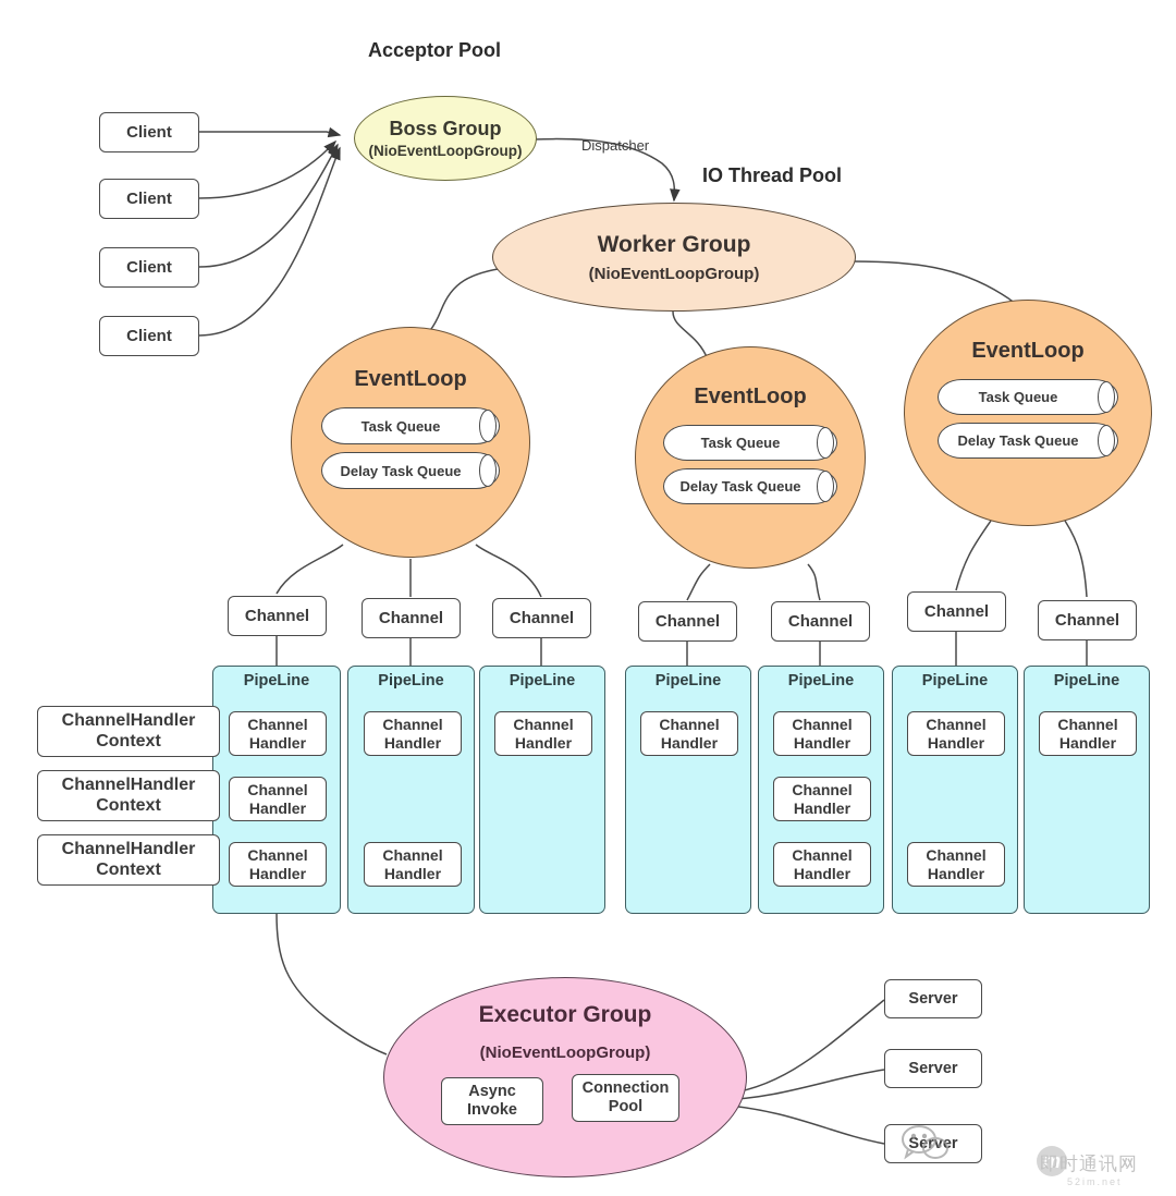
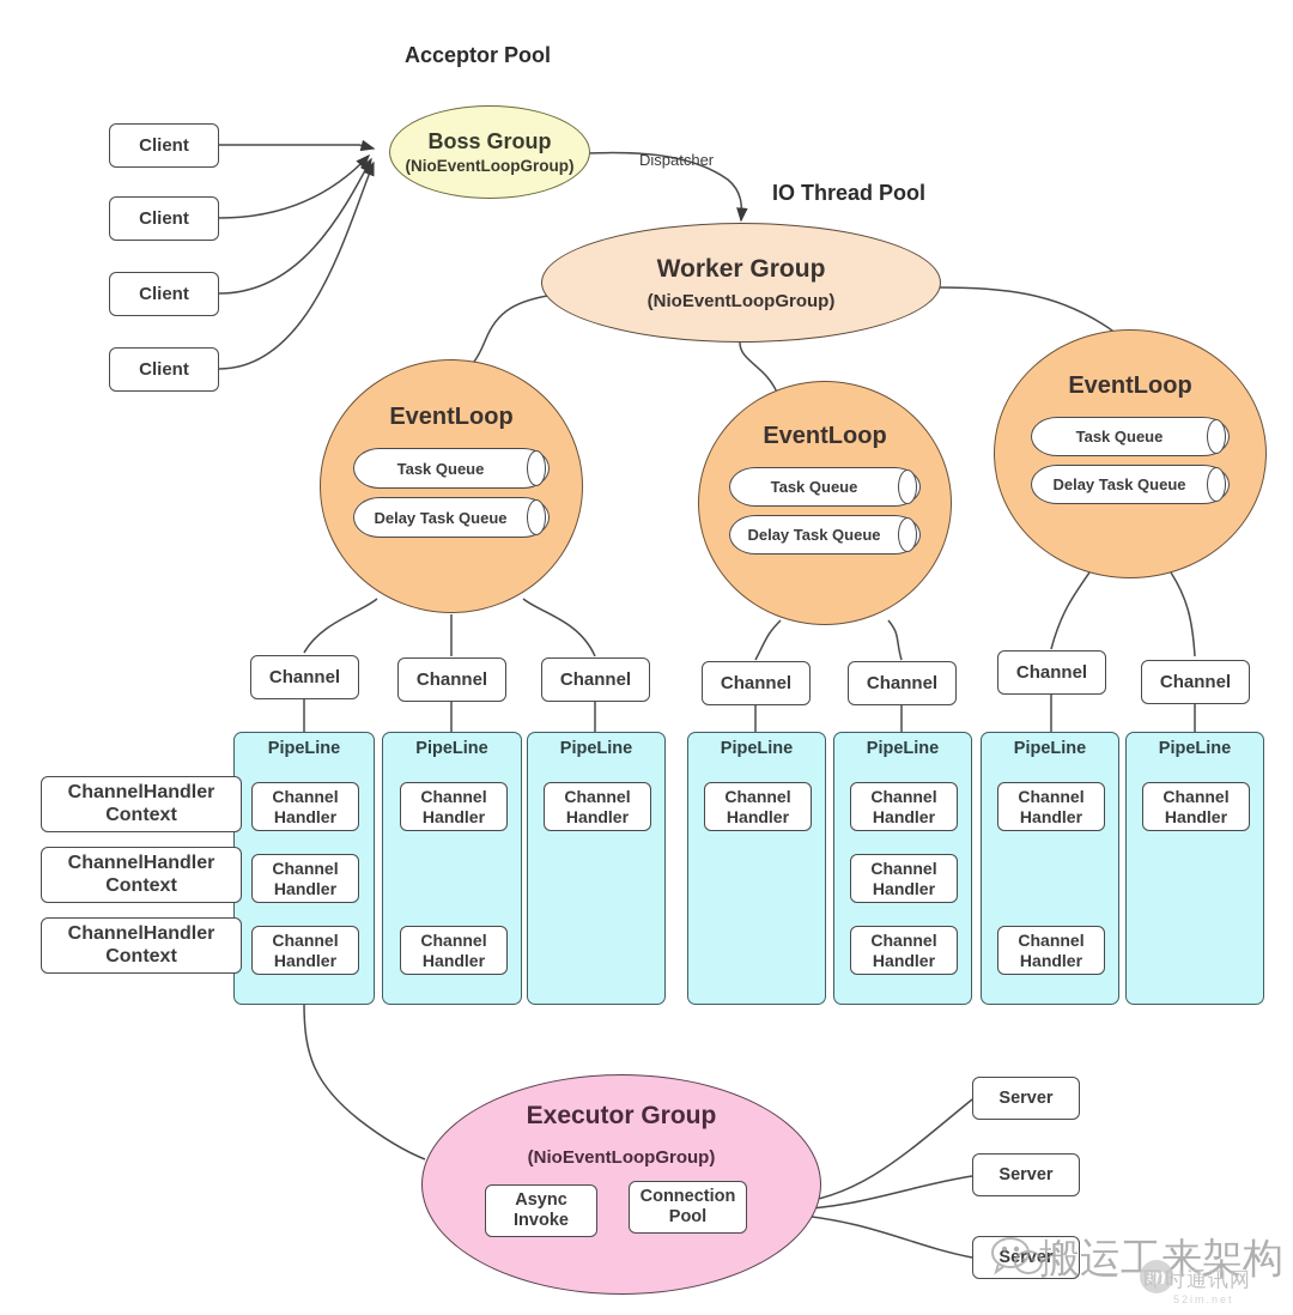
  Acceptor Pool
  IO Thread Pool
  Dispatcher
  Client
  Client
  Client
  Client
  Boss Group
  (NioEventLoopGroup)
  Worker Group
  (NioEventLoopGroup)
  EventLoop
  Task Queue
  Delay Task Queue
  EventLoop
  Task Queue
  Delay Task Queue
  EventLoop
  Task Queue
  Delay Task Queue
  Channel
  Channel
  Channel
  Channel
  Channel
  Channel
  Channel
  PipeLine
  Channel
  Handler
  Channel
  Handler
  Channel
  Handler
  PipeLine
  Channel
  Handler
  Channel
  Handler
  PipeLine
  Channel
  Handler
  PipeLine
  Channel
  Handler
  PipeLine
  Channel
  Handler
  Channel
  Handler
  Channel
  Handler
  PipeLine
  Channel
  Handler
  Channel
  Handler
  PipeLine
  Channel
  Handler
  ChannelHandler
  Context
  ChannelHandler
  Context
  ChannelHandler
  Context
  Executor Group
  (NioEventLoopGroup)
  Async
  Invoke
  Connection
  Pool
  Server
  Server
  Server
+ 搬运工来架构
  m
  即时通讯网
  52im.net
